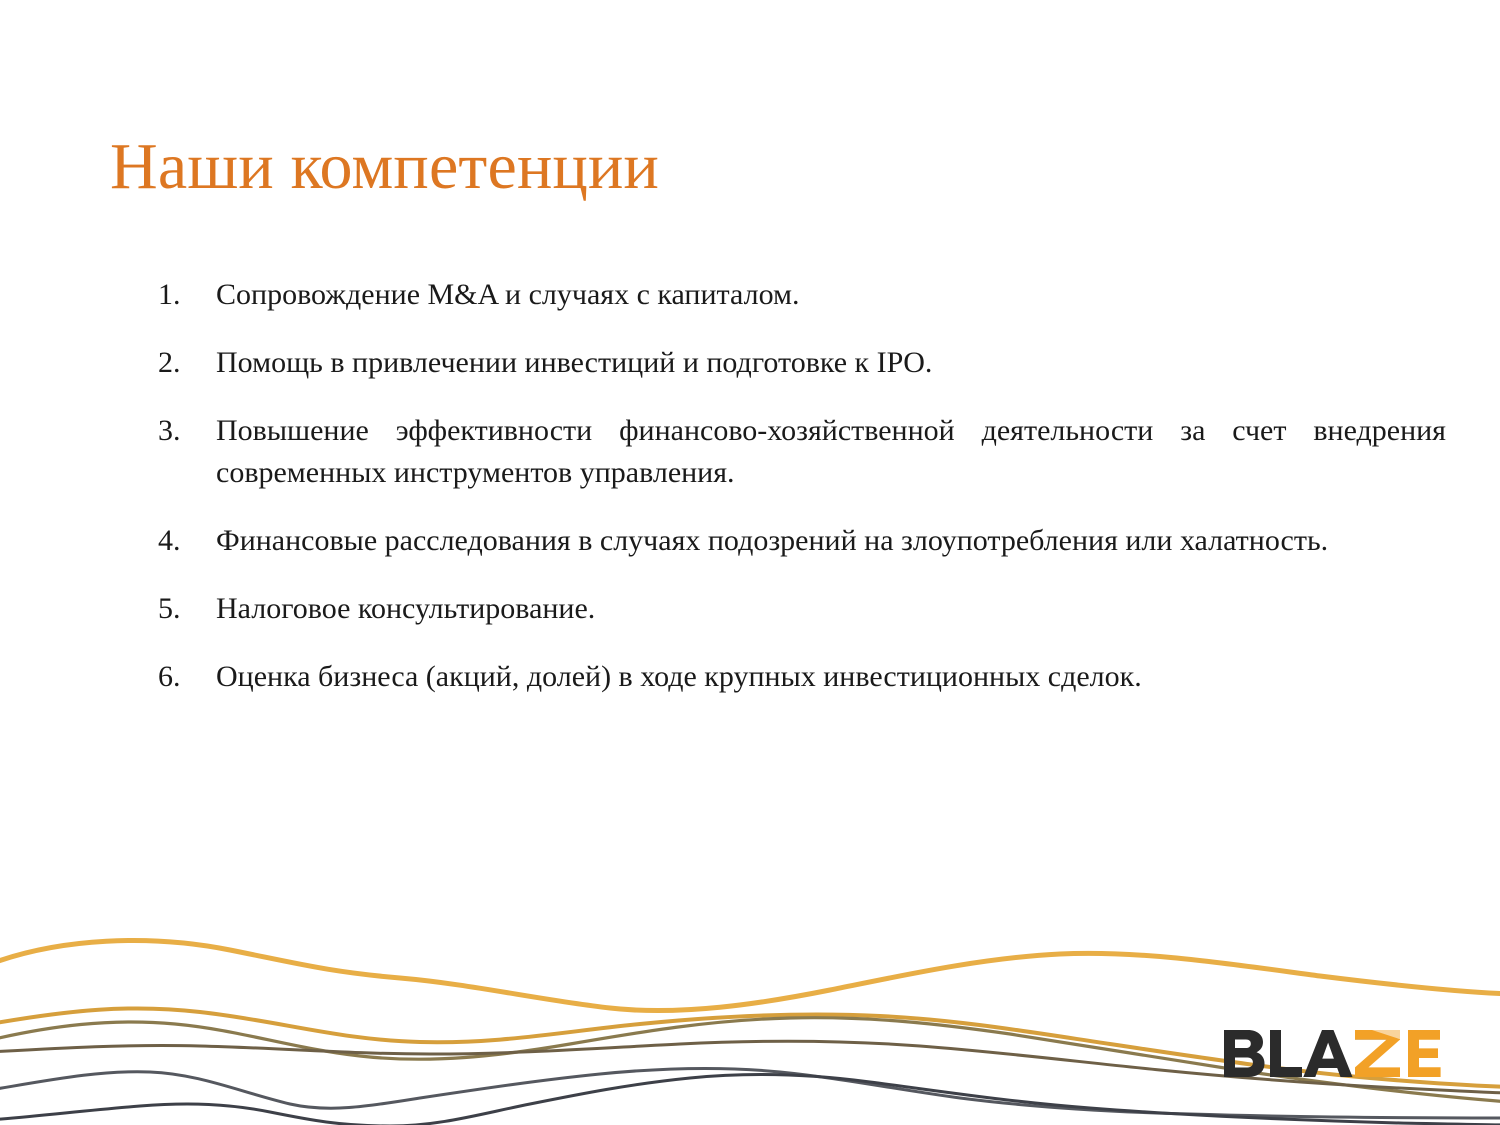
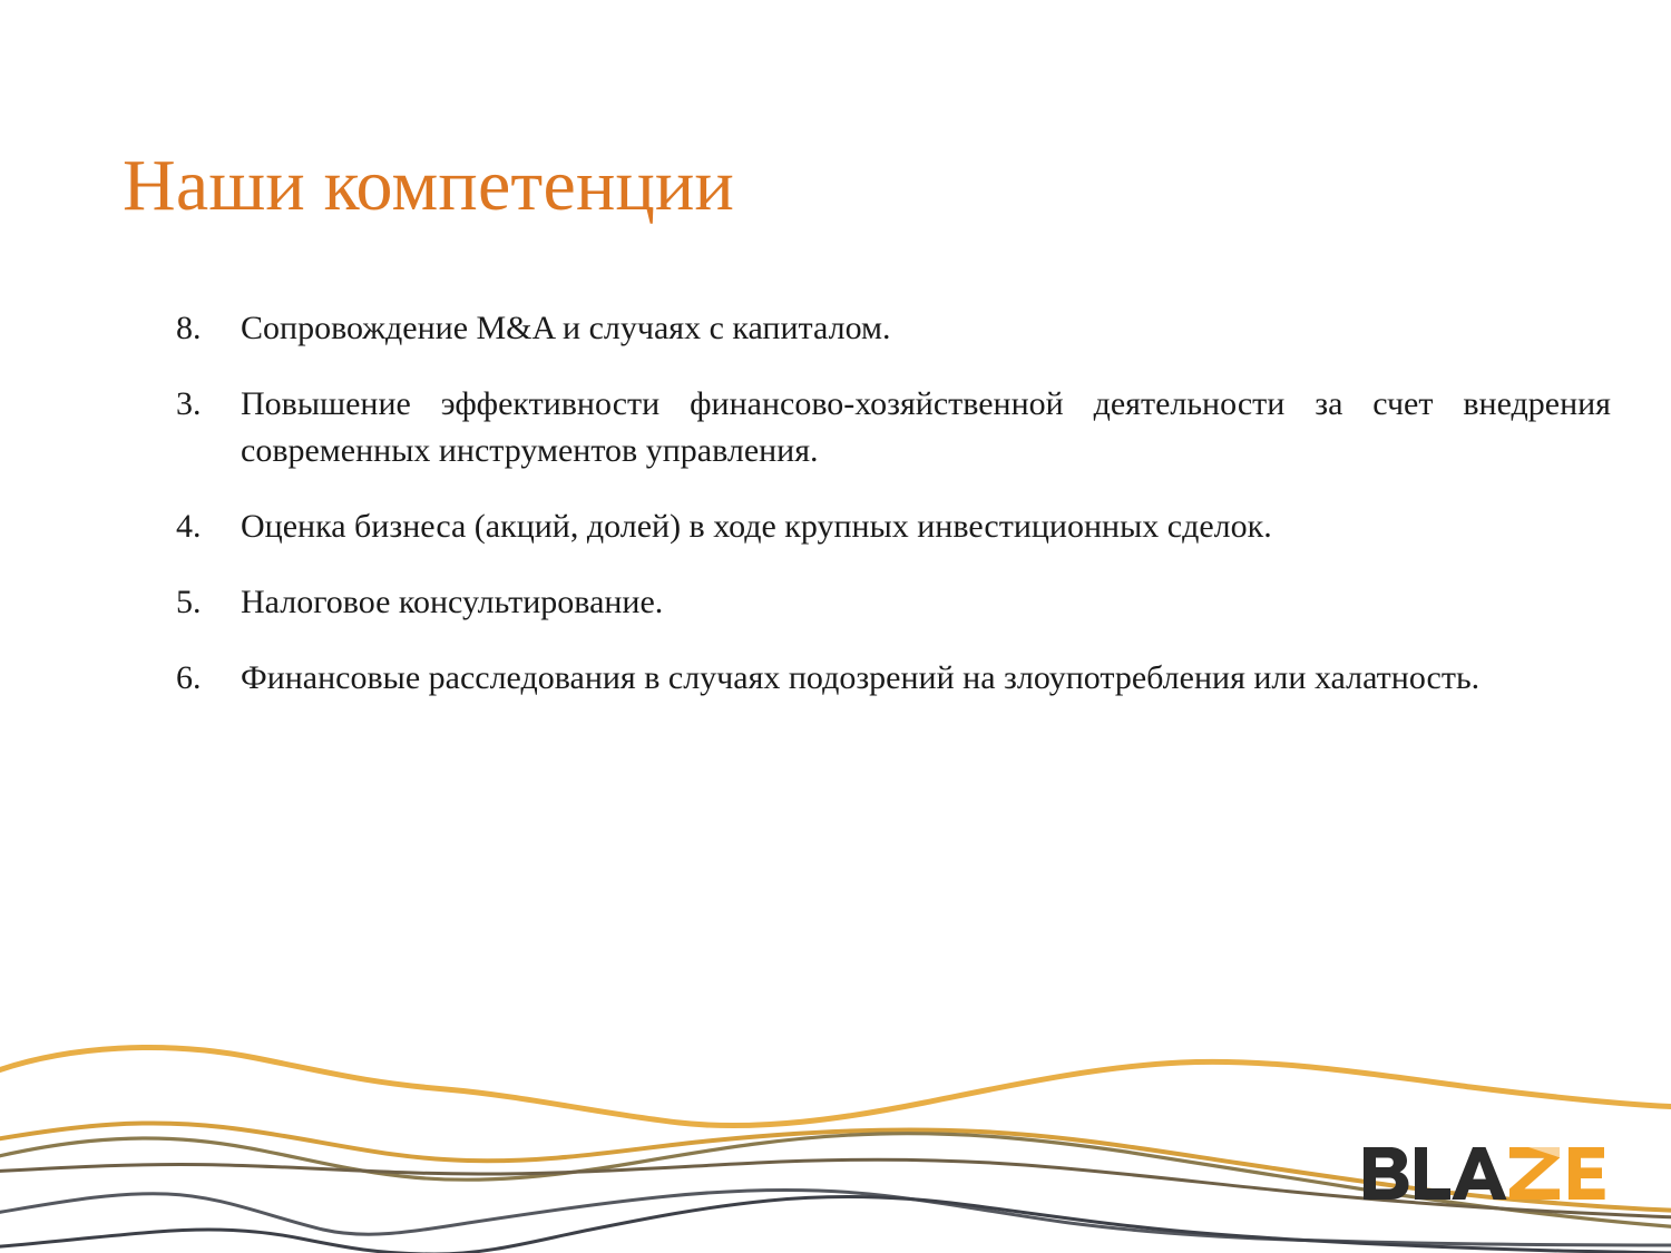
  Наши компетенции
- 1.
+ 8.
  Сопровождение M&A и случаях с капиталом.
- 2.
- Помощь в привлечении инвестиций и подготовке к IPO.
  3.
  Повышение эффективности финансово-хозяйственной деятельности за счет внедрения современных инструментов управления.
  4.
- Финансовые расследования в случаях подозрений на злоупотребления или халатность.
+ Оценка бизнеса (акций, долей) в ходе крупных инвестиционных сделок.
  5.
  Налоговое консультирование.
  6.
- Оценка бизнеса (акций, долей) в ходе крупных инвестиционных сделок.
+ Финансовые расследования в случаях подозрений на злоупотребления или халатность.
